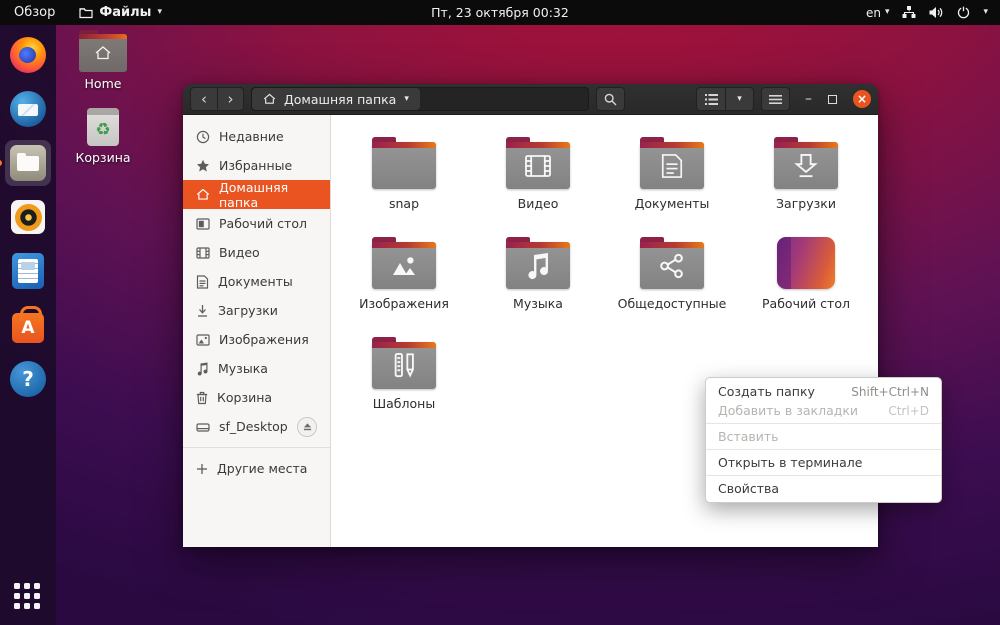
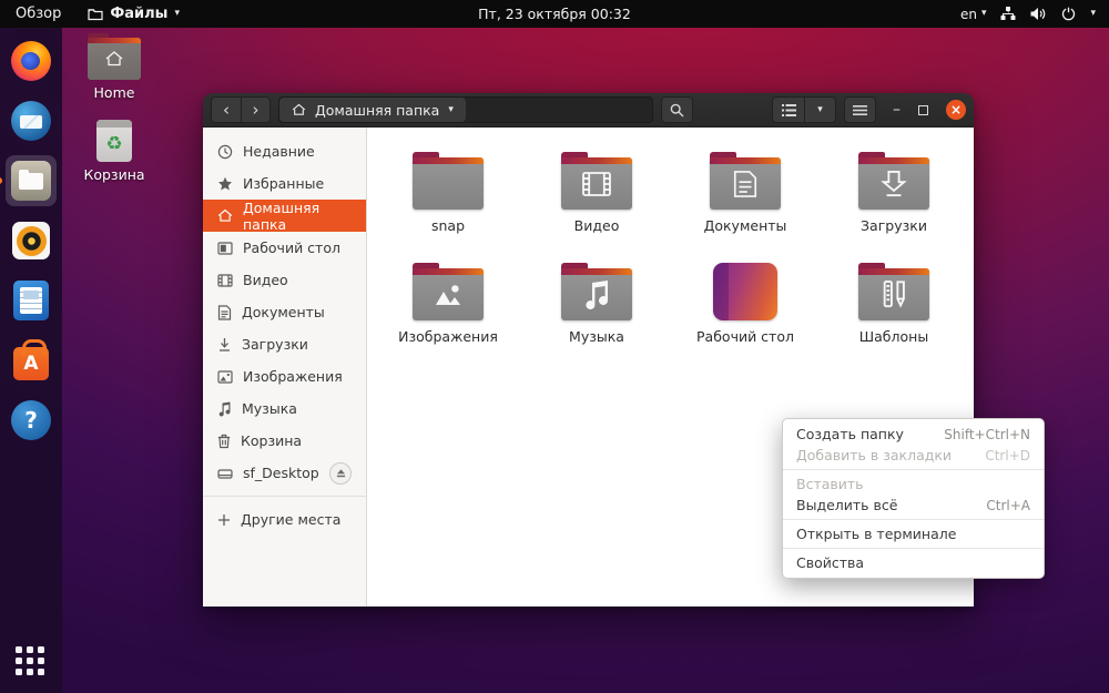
  Обзор
  Файлы
  ▾
  Пт, 23 октября 00:32
  en
  ▾
  ▾
  A
  ?
  Home
  ♻
  Корзина
  ‹
  ›
  Домашняя папка
  ▾
  ▾
  –
  ×
  Недавние
  Избранные
  Домашняя папка
  Рабочий стол
  Видео
  Документы
  Загрузки
  Изображения
  Музыка
  Корзина
  sf_Desktop
  Другие места
  snap
  Видео
  Документы
  Загрузки
  Изображения
  Музыка
- Общедоступные
  Рабочий стол
  Шаблоны
  Создать папку
  Shift+Ctrl+N
  Добавить в закладки
  Ctrl+D
  Вставить
+ Выделить всё
+ Ctrl+A
  Открыть в терминале
  Свойства
